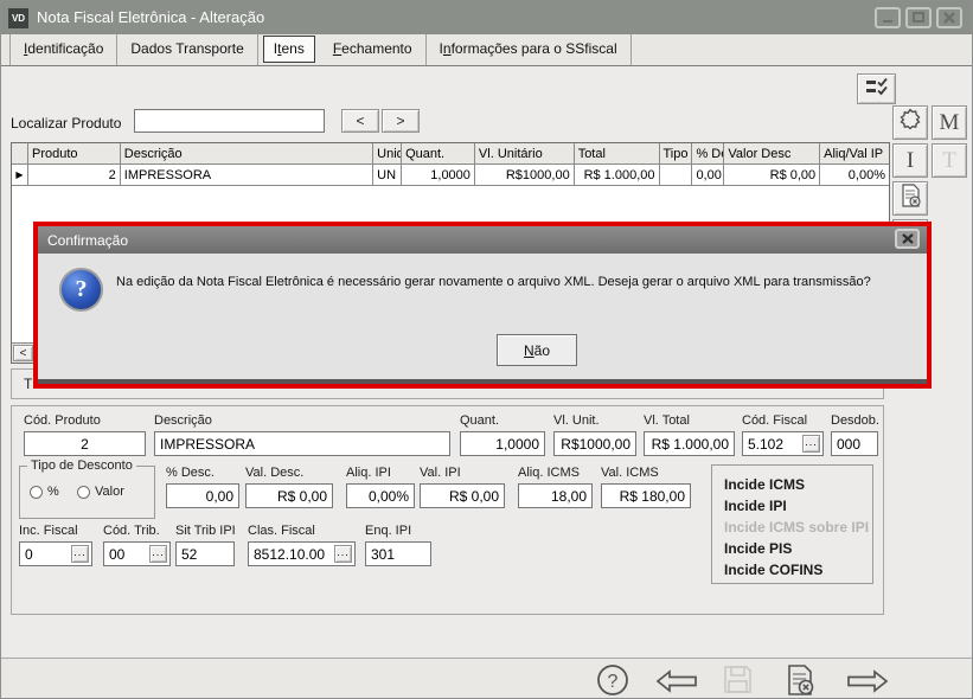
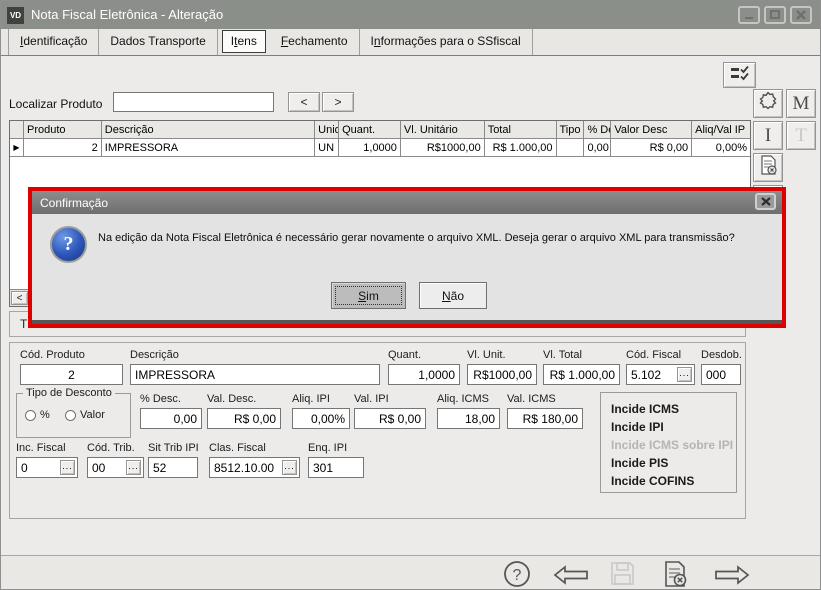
  VD
  Nota Fiscal Eletrônica - Alteração
  Identificação
  Dados Transporte
  Itens
  Fechamento
  Informações para o SSfiscal
  Localizar Produto
  <
  >
  Produto
  Descrição
  Unid
  Quant.
  Vl. Unitário
  Total
  Tipo
  Valor Desc
  Aliq/Val IP
  ▶
  2
  IMPRESSORA
  UN
  1,0000
  R$1000,00
  R$ 1.000,00
  0,00
  R$ 0,00
  0,00%
  <
  M
  I
  T
  T
  Cód. Produto
  2
  Descrição
  IMPRESSORA
  Quant.
  1,0000
  Vl. Unit.
  R$1000,00
  Vl. Total
  R$ 1.000,00
  Cód. Fiscal
  5.102
  ...
  Desdob.
  000
  Tipo de Desconto
  %
  Valor
  % Desc.
  0,00
  Val. Desc.
  R$ 0,00
  Aliq. IPI
  0,00%
  Val. IPI
  R$ 0,00
  Aliq. ICMS
  18,00
  Val. ICMS
  R$ 180,00
  Inc. Fiscal
  0
  ...
  Cód. Trib.
  00
  ...
  Sit Trib IPI
  52
  Clas. Fiscal
  8512.10.00
  ...
  Enq. IPI
  301
  Incide ICMS
  Incide IPI
  Incide ICMS sobre IPI
  Incide PIS
  Incide COFINS
  ?
  Confirmação
  ?
  Na edição da Nota Fiscal Eletrônica é necessário gerar novamente o arquivo XML. Deseja gerar o arquivo XML para transmissão?
+ Sim
  Não
